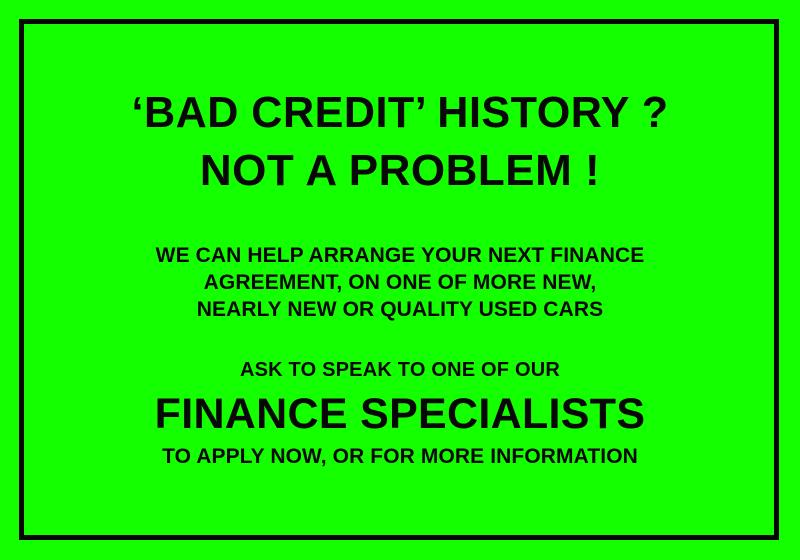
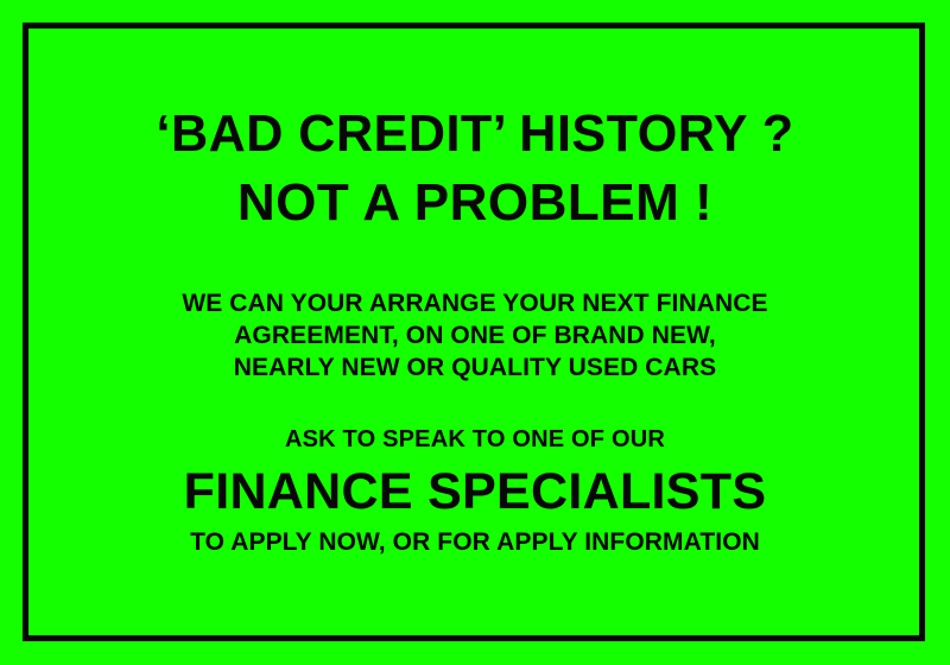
  ‘BAD CREDIT’ HISTORY ?
  NOT A PROBLEM !
- WE CAN HELP ARRANGE YOUR NEXT FINANCE
+ WE CAN YOUR ARRANGE YOUR NEXT FINANCE
- AGREEMENT, ON ONE OF MORE NEW,
+ AGREEMENT, ON ONE OF BRAND NEW,
  NEARLY NEW OR QUALITY USED CARS
  ASK TO SPEAK TO ONE OF OUR
  FINANCE SPECIALISTS
- TO APPLY NOW, OR FOR MORE INFORMATION
+ TO APPLY NOW, OR FOR APPLY INFORMATION
